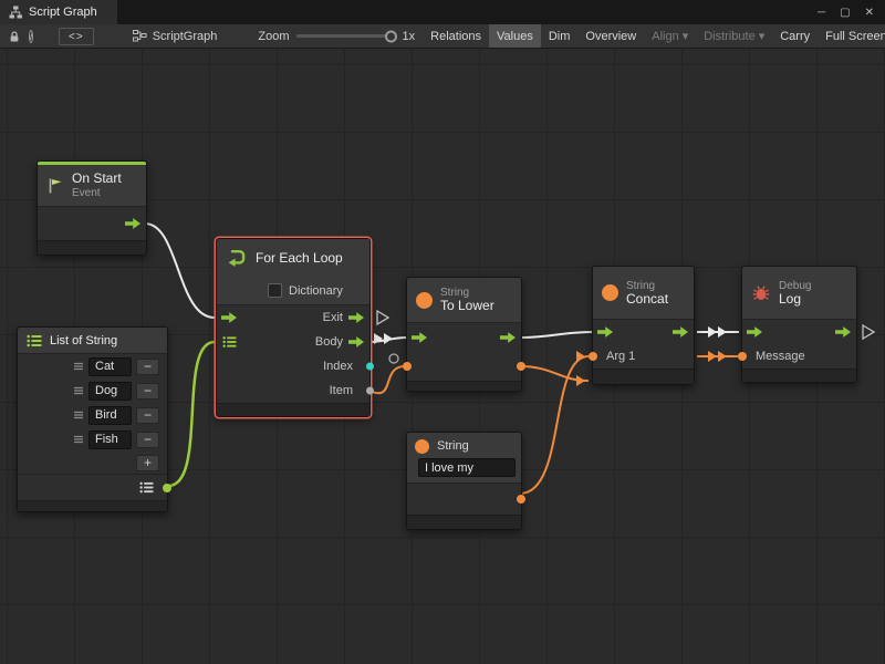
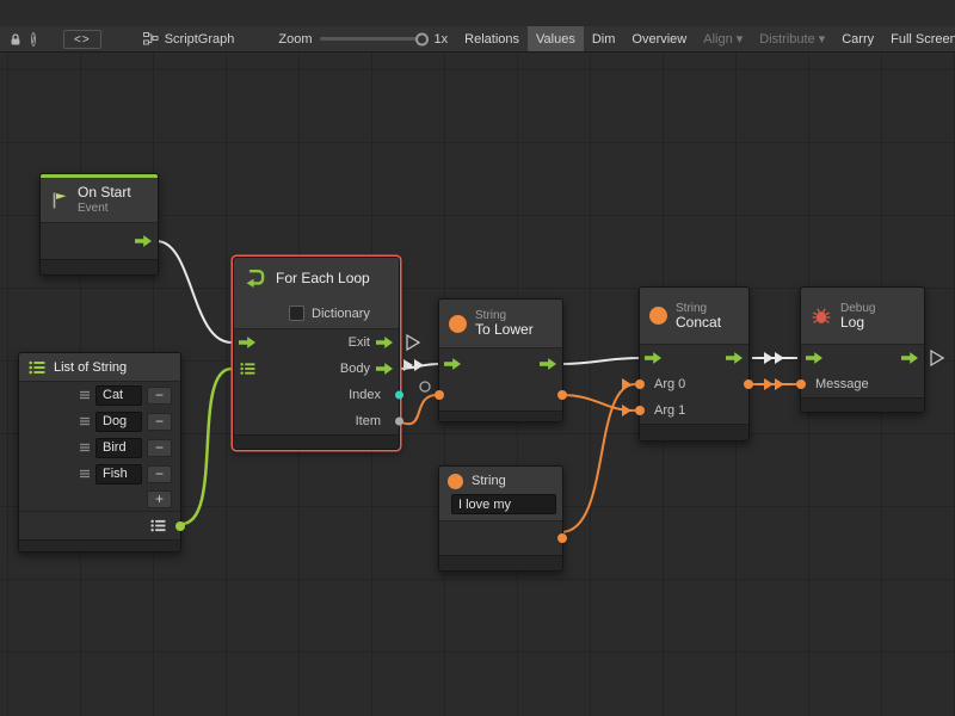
- Script Graph
- ─
- ▢
- ✕
  i
  <>
  ScriptGraph
  Zoom
  1x
  Relations
  Values
  Dim
  Overview
  Align
  ▾
  Distribute
  ▾
  Carry
  Full Screen
  On Start
  Event
  List of String
  Cat
  −
  Dog
  −
  Bird
  −
  Fish
  −
  +
  For Each Loop
  Dictionary
  Exit
  Body
  Index
  Item
  String
  To Lower
  String
  I love my
  String
  Concat
+ Arg 0
  Arg 1
  Debug
  Log
  Message
